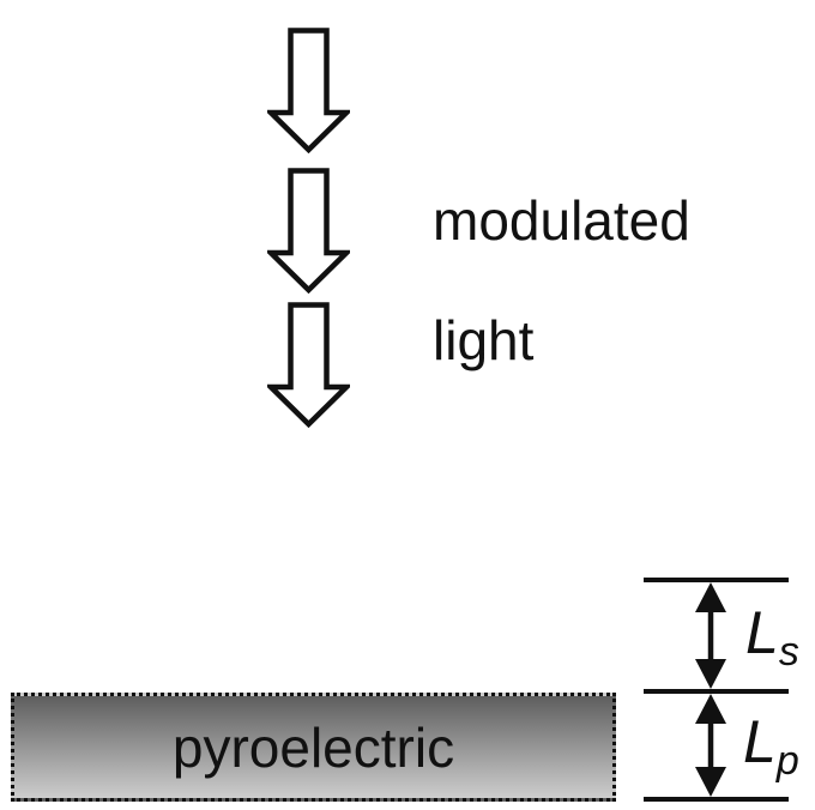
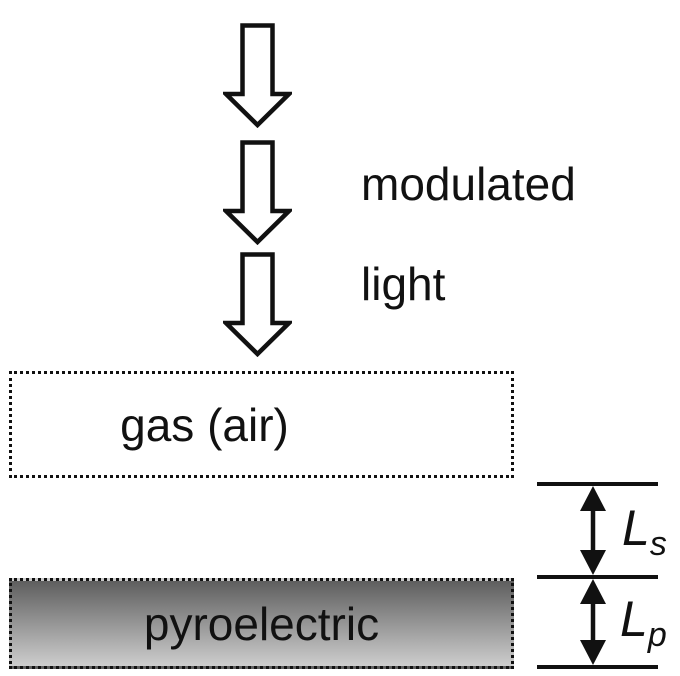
  modulated
  light
+ gas (air)
  pyroelectric
  Ls
  Lp
